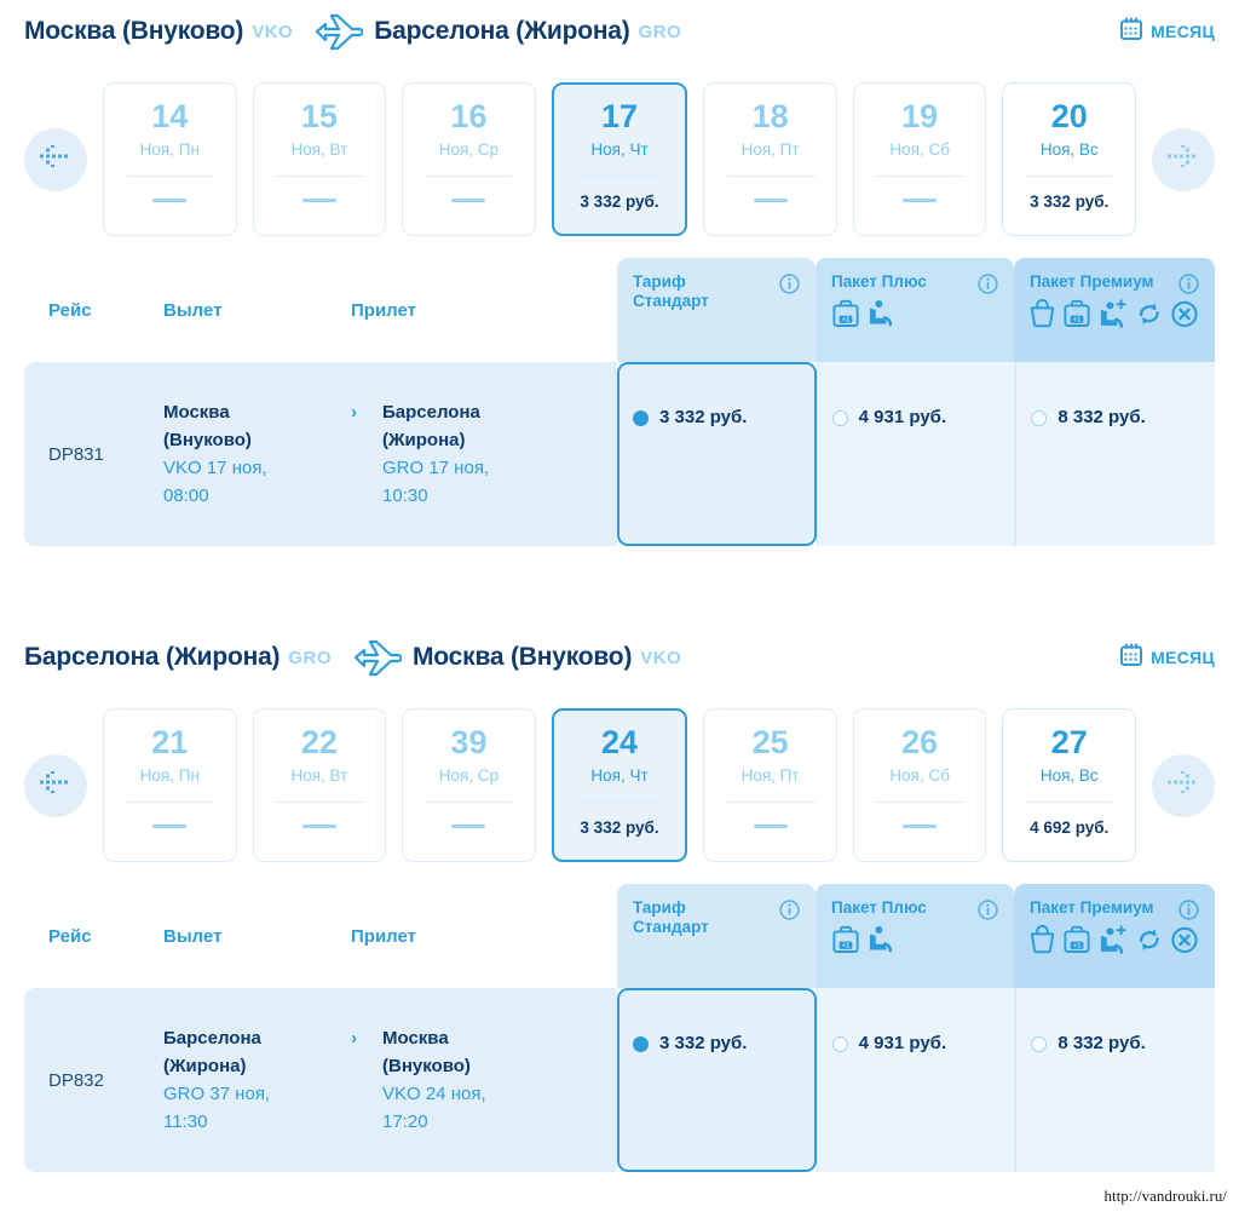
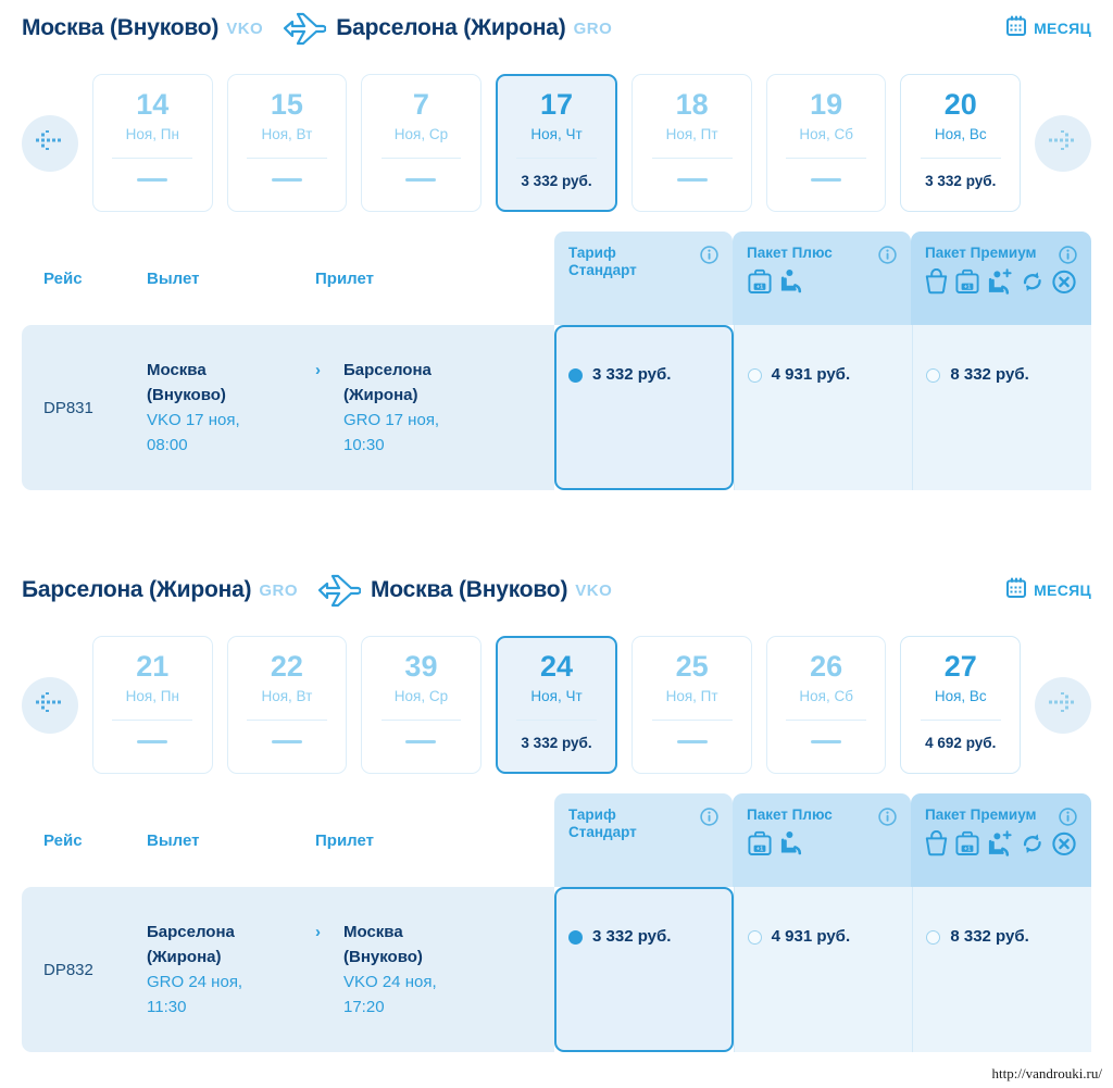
  Москва (Внуково)
  VKO
  Барселона (Жирона)
  GRO
  МЕСЯЦ
  17
  Ноя, Чт
  3 332 руб.
  14
  Ноя, Пн
  15
  Ноя, Вт
- 16
+ 7
  Ноя, Ср
  18
  Ноя, Пт
  19
  Ноя, Сб
  20
  Ноя, Вс
  3 332 руб.
  Тариф
  Стандарт
  Пакет Плюс
  Пакет Премиум
  Рейс
  Вылет
  Прилет
  DP831
  Москва
  (Внуково)
  VKO 17 ноя,
  08:00
  ›
  Барселона
  (Жирона)
  GRO 17 ноя,
  10:30
  3 332 руб.
  4 931 руб.
  8 332 руб.
  Барселона (Жирона)
  GRO
  Москва (Внуково)
  VKO
  МЕСЯЦ
  24
  Ноя, Чт
  3 332 руб.
  21
  Ноя, Пн
  22
  Ноя, Вт
  39
  Ноя, Ср
  25
  Ноя, Пт
  26
  Ноя, Сб
  27
  Ноя, Вс
  4 692 руб.
  Тариф
  Стандарт
  Пакет Плюс
  Пакет Премиум
  Рейс
  Вылет
  Прилет
  DP832
  Барселона
  (Жирона)
- GRO 37 ноя,
+ GRO 24 ноя,
  11:30
  ›
  Москва
  (Внуково)
  VKO 24 ноя,
  17:20
  3 332 руб.
  4 931 руб.
  8 332 руб.
  http://vandrouki.ru/
